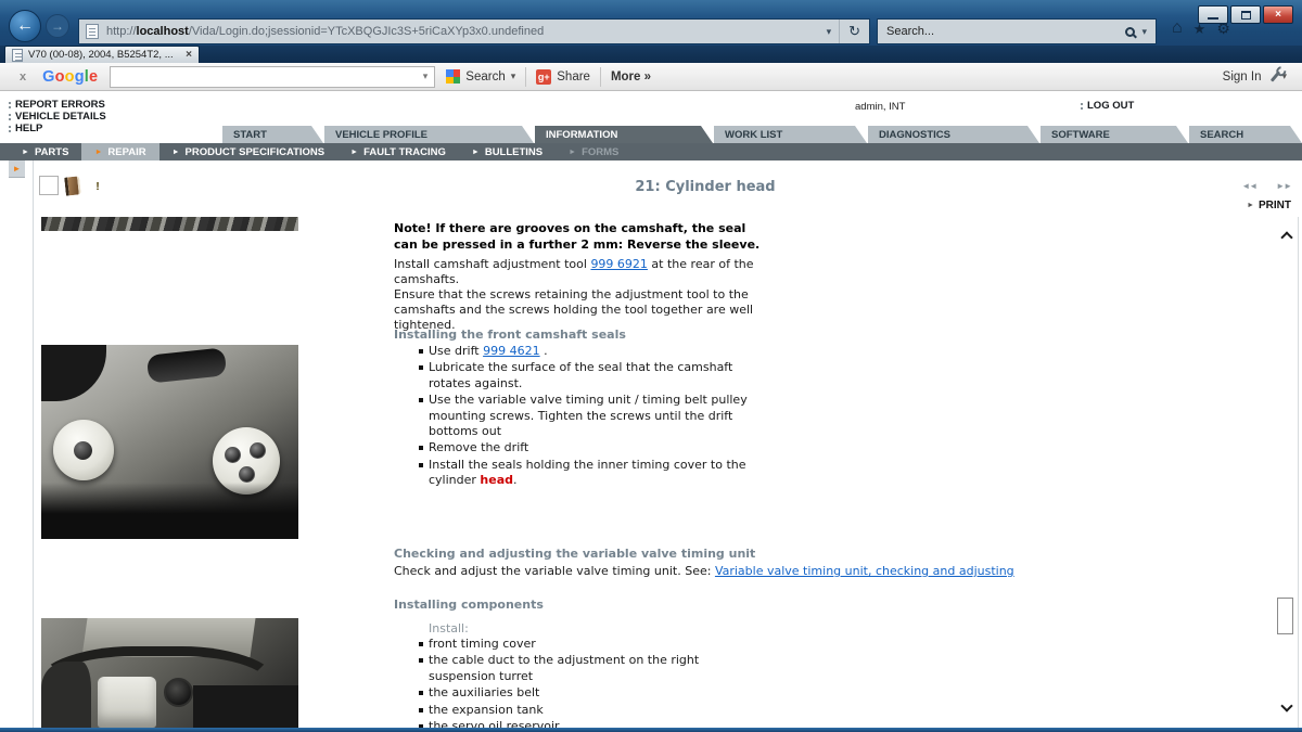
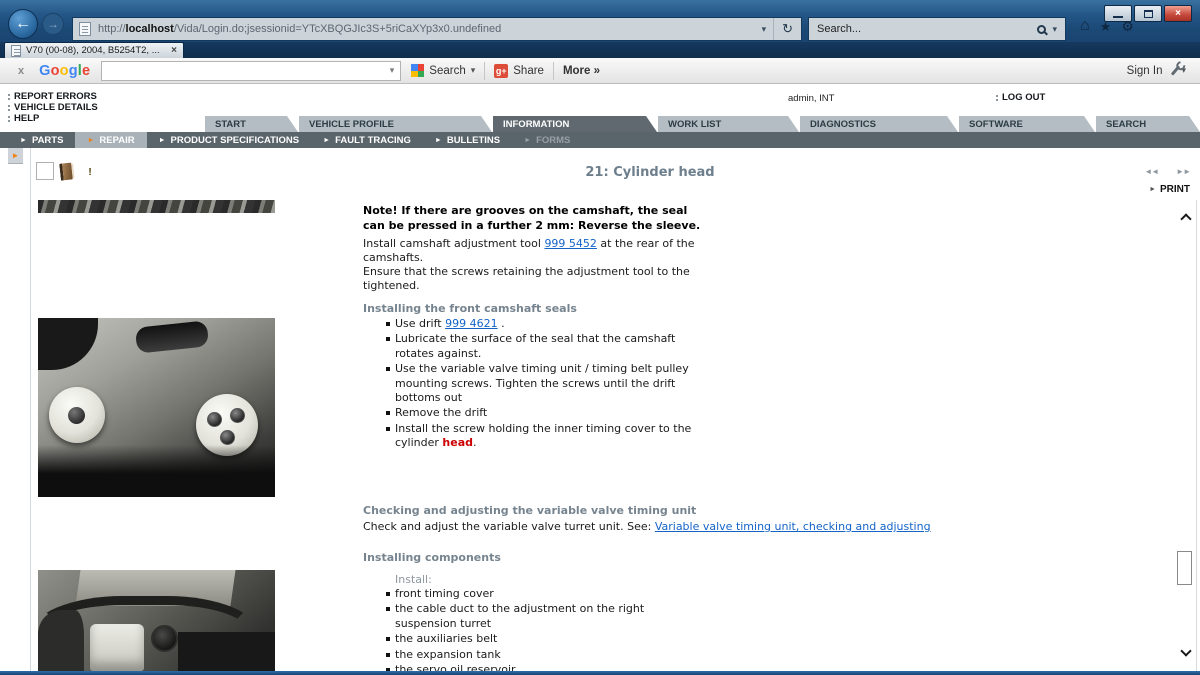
  ←
  →
  http://localhost/Vida/Login.do;jsessionid=YTcXBQGJIc3S+5riCaXYp3x0.undefined
  ▾
  ↻
  Search...
  ▾
  ⌂
  ★
  ⚙
  ×
  V70 (00-08), 2004, B5254T2, ...
  ×
  x
  Google
  ▾
  Search
  ▾
  g+
  Share
  More »
  Sign In
  ▾
  REPORT ERRORS
  VEHICLE DETAILS
  HELP
  admin, INT
  LOG OUT
  START
  VEHICLE PROFILE
  INFORMATION
  WORK LIST
  DIAGNOSTICS
  SOFTWARE
  SEARCH
  PARTS
  REPAIR
  PRODUCT SPECIFICATIONS
  FAULT TRACING
  BULLETINS
  FORMS
  ►
  !
  21: Cylinder head
  ◄◄
  ►►
  PRINT
  Note! If there are grooves on the camshaft, the seal
  can be pressed in a further 2 mm: Reverse the sleeve.
- Install camshaft adjustment tool 999 6921 at the rear of the
+ Install camshaft adjustment tool 999 5452 at the rear of the
  camshafts.
  Ensure that the screws retaining the adjustment tool to the
- camshafts and the screws holding the tool together are well
  tightened.
  Installing the front camshaft seals
  Use drift 999 4621 .
  Lubricate the surface of the seal that the camshaft rotates against.
  Use the variable valve timing unit / timing belt pulley mounting screws. Tighten the screws until the drift bottoms out
  Remove the drift
- Install the seals holding the inner timing cover to the cylinder head.
+ Install the screw holding the inner timing cover to the cylinder head.
  Checking and adjusting the variable valve timing unit
- Check and adjust the variable valve timing unit. See: Variable valve timing unit, checking and adjusting
+ Check and adjust the variable valve turret unit. See: Variable valve timing unit, checking and adjusting
  Installing components
  Install:
  front timing cover
  the cable duct to the adjustment on the right suspension turret
  the auxiliaries belt
  the expansion tank
  the servo oil reservoir
